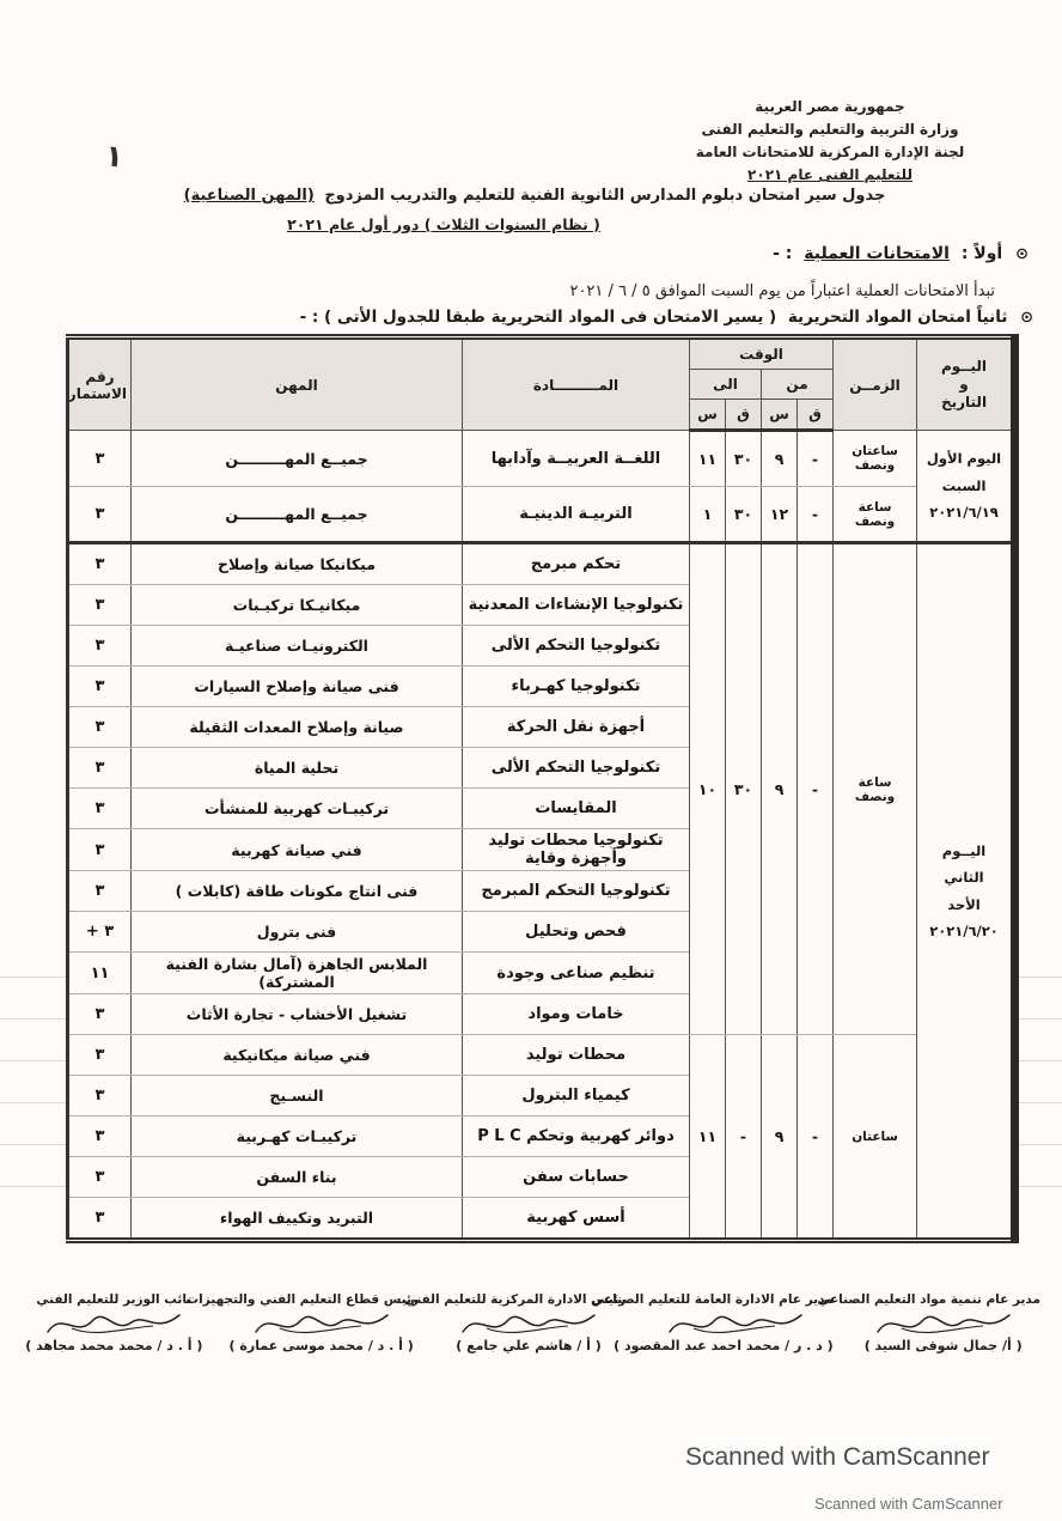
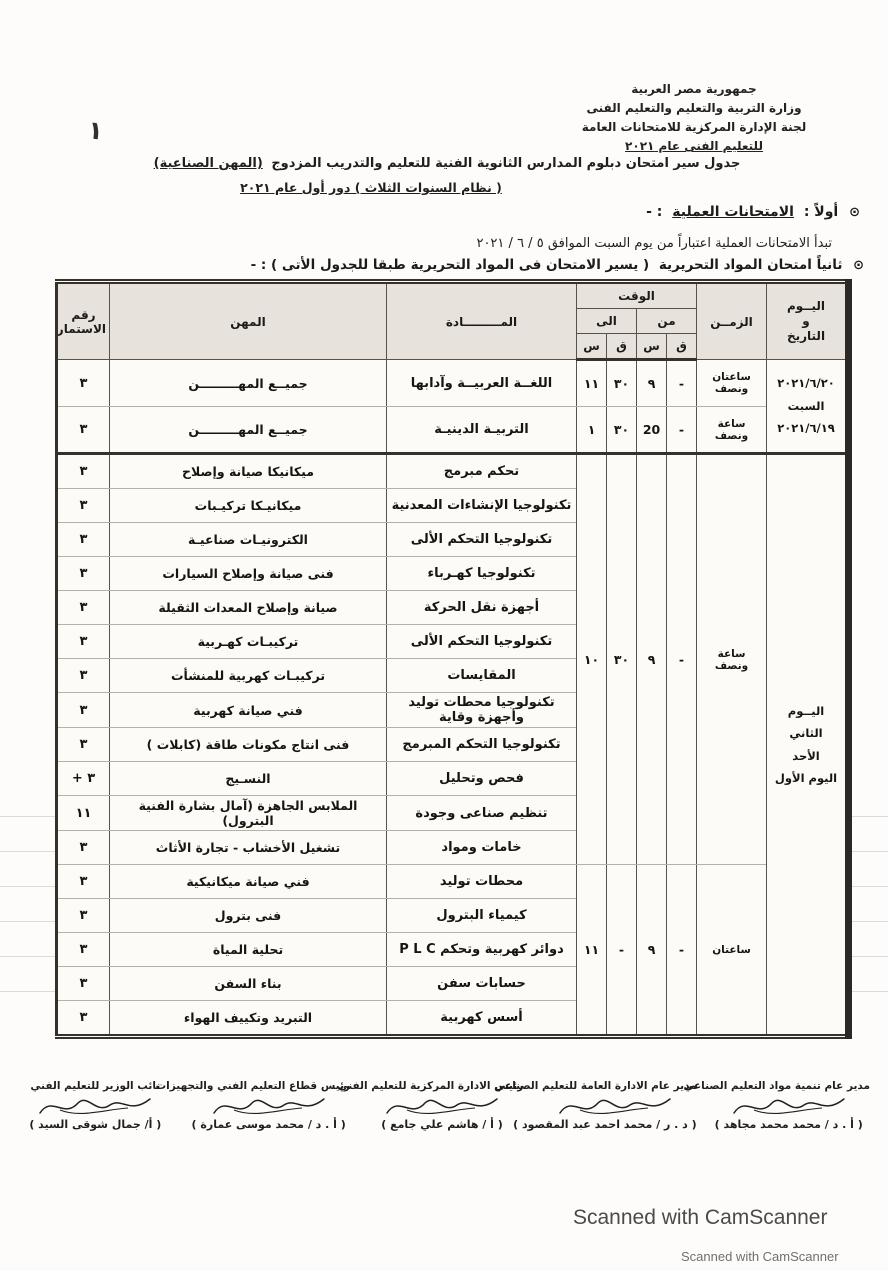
  جمهورية مصر العربية
  وزارة التربية والتعليم والتعليم الفنى
  لجنة الإدارة المركزية للامتحانات العامة
  للتعليم الفنى عام ٢٠٢١
  جدول سير امتحان دبلوم المدارس الثانوية الفنية للتعليم والتدريب المزدوج (المهن الصناعية)
  ( نظام السنوات الثلاث ) دور أول عام ٢٠٢١
  ⊙ أولاً : الامتحانات العملية : -
  تبدأ الامتحانات العملية اعتباراً من يوم السبت الموافق ٥ / ٦ / ٢٠٢١
  ⊙ ثانياً امتحان المواد التحريرية ( يسير الامتحان فى المواد التحريرية طبقا للجدول الأتى ) : -
  اليــوموالتاريخ	الزمــن	الوقت	المـــــــــادة	المهن	رقمالاستمار
  من	الى
  ق	س	ق	س
- اليوم الأولالسبت٢٠٢١/٦/١٩	ساعتان ونصف	-	٩	٣٠	١١	اللغــة العربيــة وآدابها	جميــع المهـــــــــن	٣
+ ٢٠٢١/٦/٢٠السبت٢٠٢١/٦/١٩	ساعتان ونصف	-	٩	٣٠	١١	اللغــة العربيــة وآدابها	جميــع المهـــــــــن	٣
- ساعة ونصف	-	١٢	٣٠	١	التربيـة الدينيـة	جميــع المهـــــــــن	٣
+ ساعة ونصف	-	20	٣٠	١	التربيـة الدينيـة	جميــع المهـــــــــن	٣
- اليــومالثانيالأحد٢٠٢١/٦/٢٠	ساعة ونصف	-	٩	٣٠	١٠	تحكم مبرمج	ميكانيكا صيانة وإصلاح	٣
+ اليــومالثانيالأحداليوم الأول	ساعة ونصف	-	٩	٣٠	١٠	تحكم مبرمج	ميكانيكا صيانة وإصلاح	٣
  تكنولوجيا الإنشاءات المعدنية	ميكانيـكا تركيـبات	٣
  تكنولوجيا التحكم الألى	الكترونيـات صناعيـة	٣
  تكنولوجيا كهـرباء	فنى صيانة وإصلاح السيارات	٣
  أجهزة نقل الحركة	صيانة وإصلاح المعدات الثقيلة	٣
- تكنولوجيا التحكم الألى	تحلية المياة	٣
+ تكنولوجيا التحكم الألى	تركيبـات كهـربية	٣
  المقايسات	تركيبـات كهربية للمنشأت	٣
  تكنولوجيا محطات توليد وأجهزة وقاية	فني صيانة كهربية	٣
  تكنولوجيا التحكم المبرمج	فنى انتاج مكونات طاقة (كابلات )	٣
- فحص وتحليل	فنى بترول	٣ +
+ فحص وتحليل	النسـيج	٣ +
- تنظيم صناعى وجودة	الملابس الجاهزة (آمال بشارة الفنية المشتركة)	١١
+ تنظيم صناعى وجودة	الملابس الجاهزة (آمال بشارة الفنية البترول)	١١
  خامات ومواد	تشغيل الأخشاب - تجارة الأثاث	٣
  ساعتان	-	٩	-	١١	محطات توليد	فني صيانة ميكانيكية	٣
- كيمياء البترول	النسـيج	٣
+ كيمياء البترول	فنى بترول	٣
- دوائر كهربية وتحكم P L C	تركيبـات كهـربية	٣
+ دوائر كهربية وتحكم P L C	تحلية المياة	٣
  حسابات سفن	بناء السفن	٣
  أسس كهربية	التبريد وتكييف الهواء	٣
  مدير عام تنمية مواد التعليم الصناعي
- ( أ/ جمال شوقى السيد )
+ ( أ . د / محمد محمد مجاهد )
  مدير عام الادارة العامة للتعليم الصناعي
  ( د . ر / محمد احمد عبد المقصود )
  رئيس الادارة المركزية للتعليم الفني
  ( أ / هاشم علي جامع )
  رئيس قطاع التعليم الفني والتجهيزات
  ( أ . د / محمد موسى عمارة )
  نائب الوزير للتعليم الفني
- ( أ . د / محمد محمد مجاهد )
+ ( أ/ جمال شوقى السيد )
  Scanned with CamScanner
  Scanned with CamScanner
